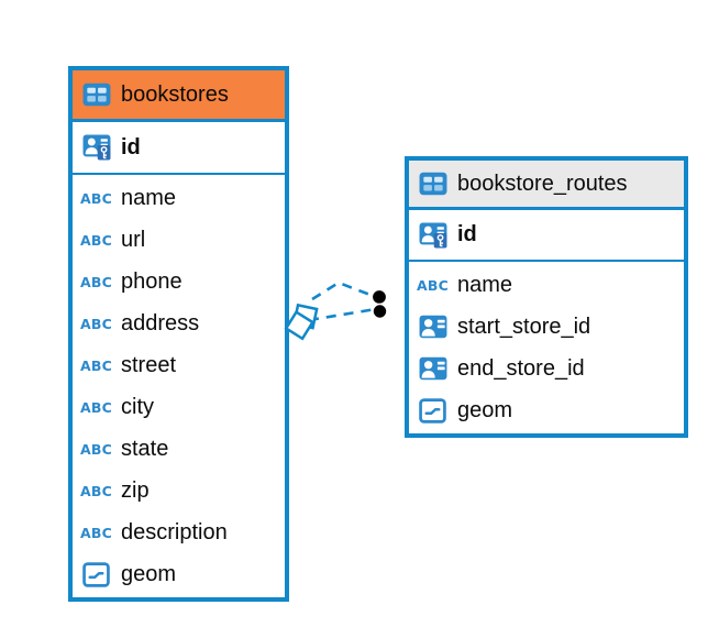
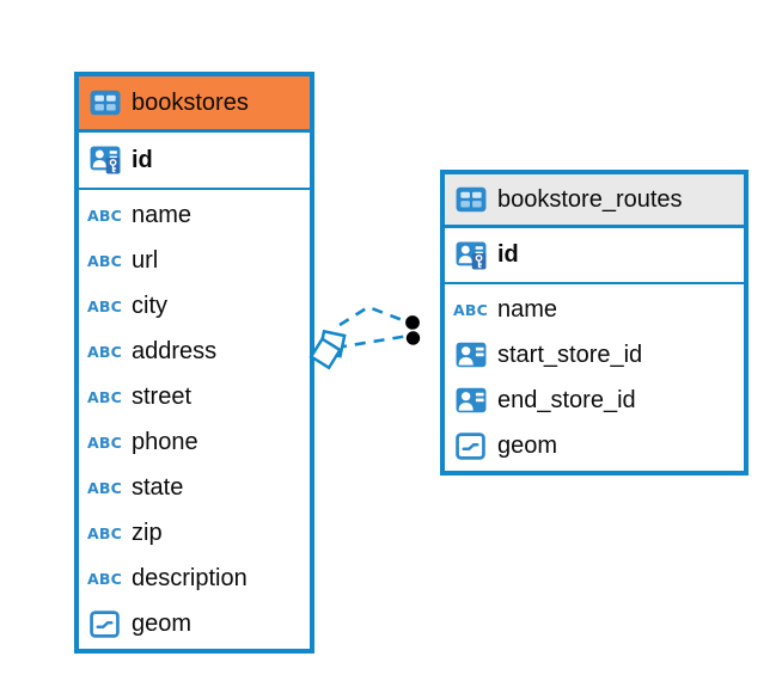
  bookstores
  id
  ABC
  name
  ABC
  url
  ABC
- phone
+ city
  ABC
  address
  ABC
  street
  ABC
- city
+ phone
  ABC
  state
  ABC
  zip
  ABC
  description
  geom
  bookstore_routes
  id
  ABC
  name
  start_store_id
  end_store_id
  geom
